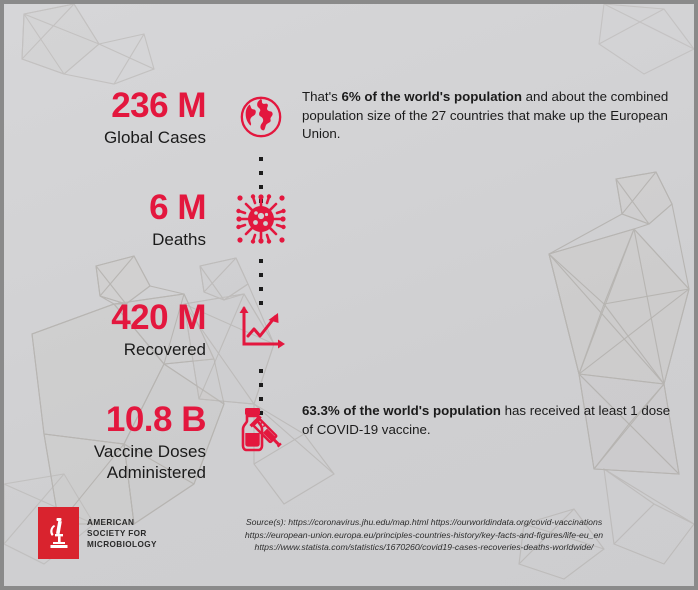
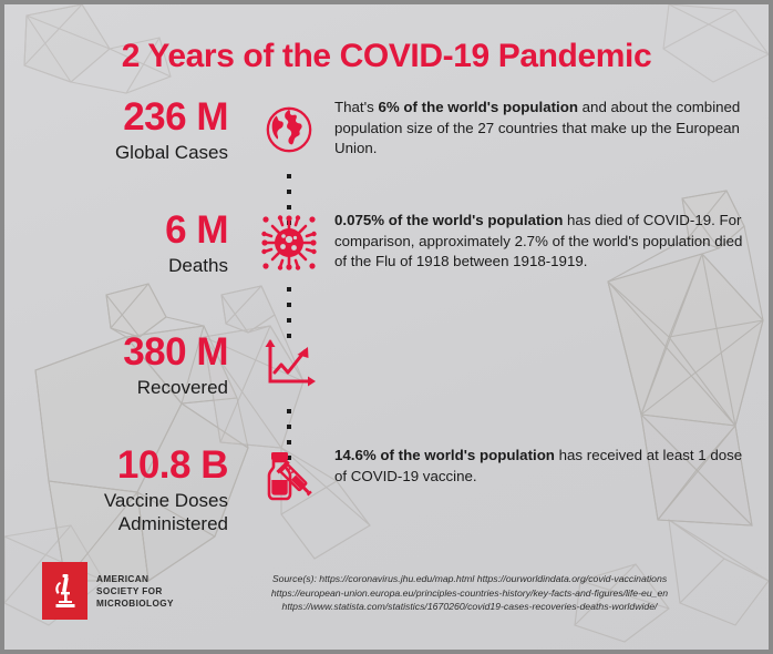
+ 2 Years of the COVID-19 Pandemic
  236 M
  Global Cases
  That's 6% of the world's population and about the combined population size of the 27 countries that make up the European Union.
  6 M
  Deaths
+ 0.075% of the world's population has died of COVID-19. For comparison, approximately 2.7% of the world's population died of the Flu of 1918 between 1918-1919.
- 420 M
+ 380 M
  Recovered
  10.8 B
  Vaccine Doses Administered
- 63.3% of the world's population has received at least 1 dose of COVID-19 vaccine.
+ 14.6% of the world's population has received at least 1 dose of COVID-19 vaccine.
  AMERICAN
  SOCIETY FOR
  MICROBIOLOGY
  Source(s): https://coronavirus.jhu.edu/map.html https://ourworldindata.org/covid-vaccinations
  https://european-union.europa.eu/principles-countries-history/key-facts-and-figures/life-eu_en
  https://www.statista.com/statistics/1670260/covid19-cases-recoveries-deaths-worldwide/
